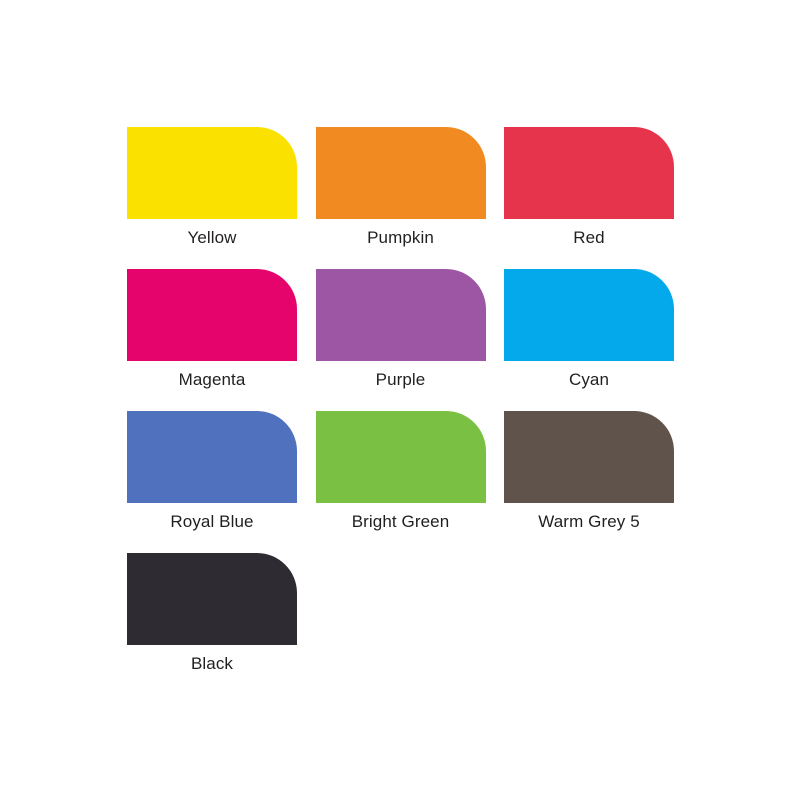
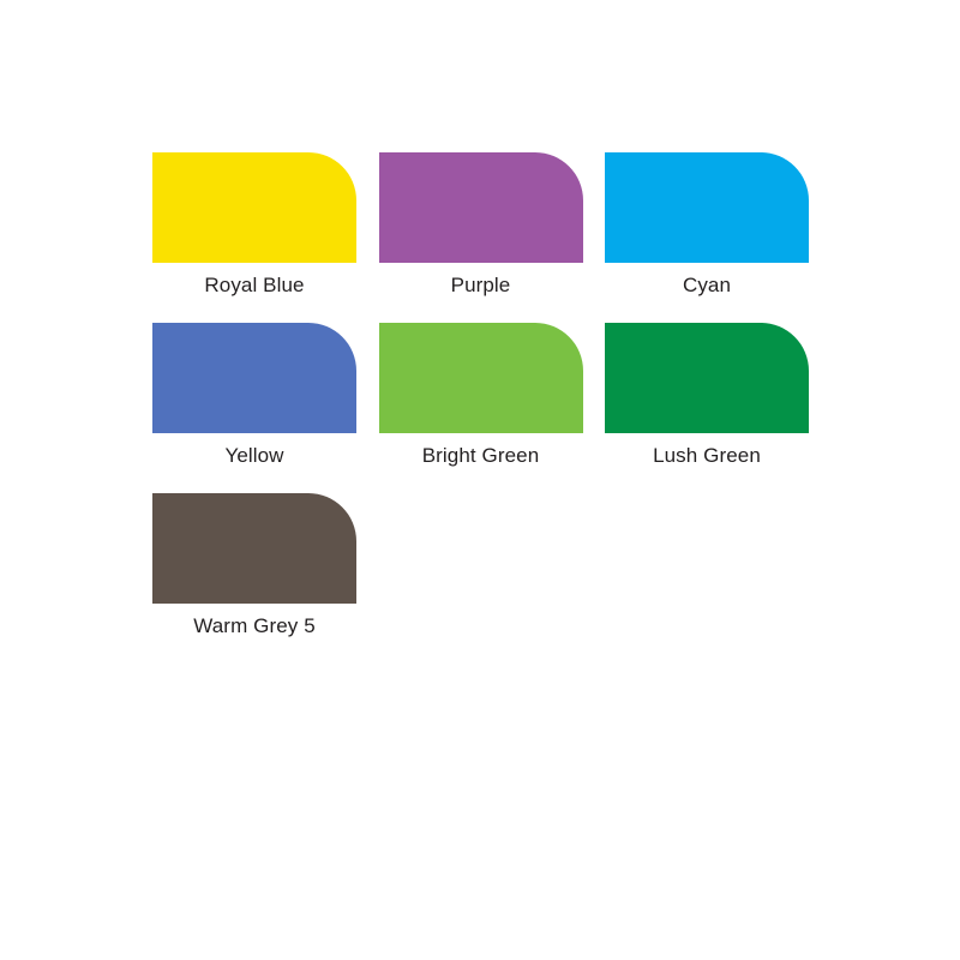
- Yellow
+ Royal Blue
- Pumpkin
- Red
- Magenta
  Purple
  Cyan
- Royal Blue
+ Yellow
  Bright Green
+ Lush Green
  Warm Grey 5
- Black
